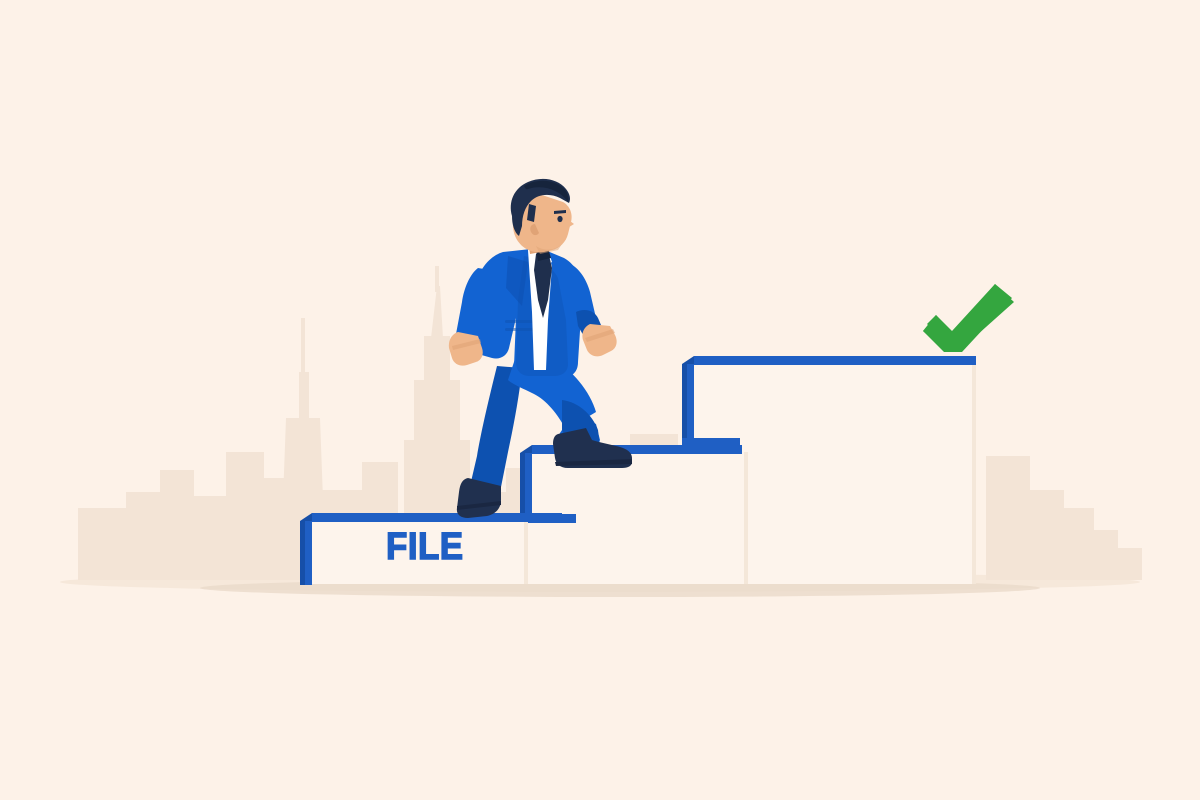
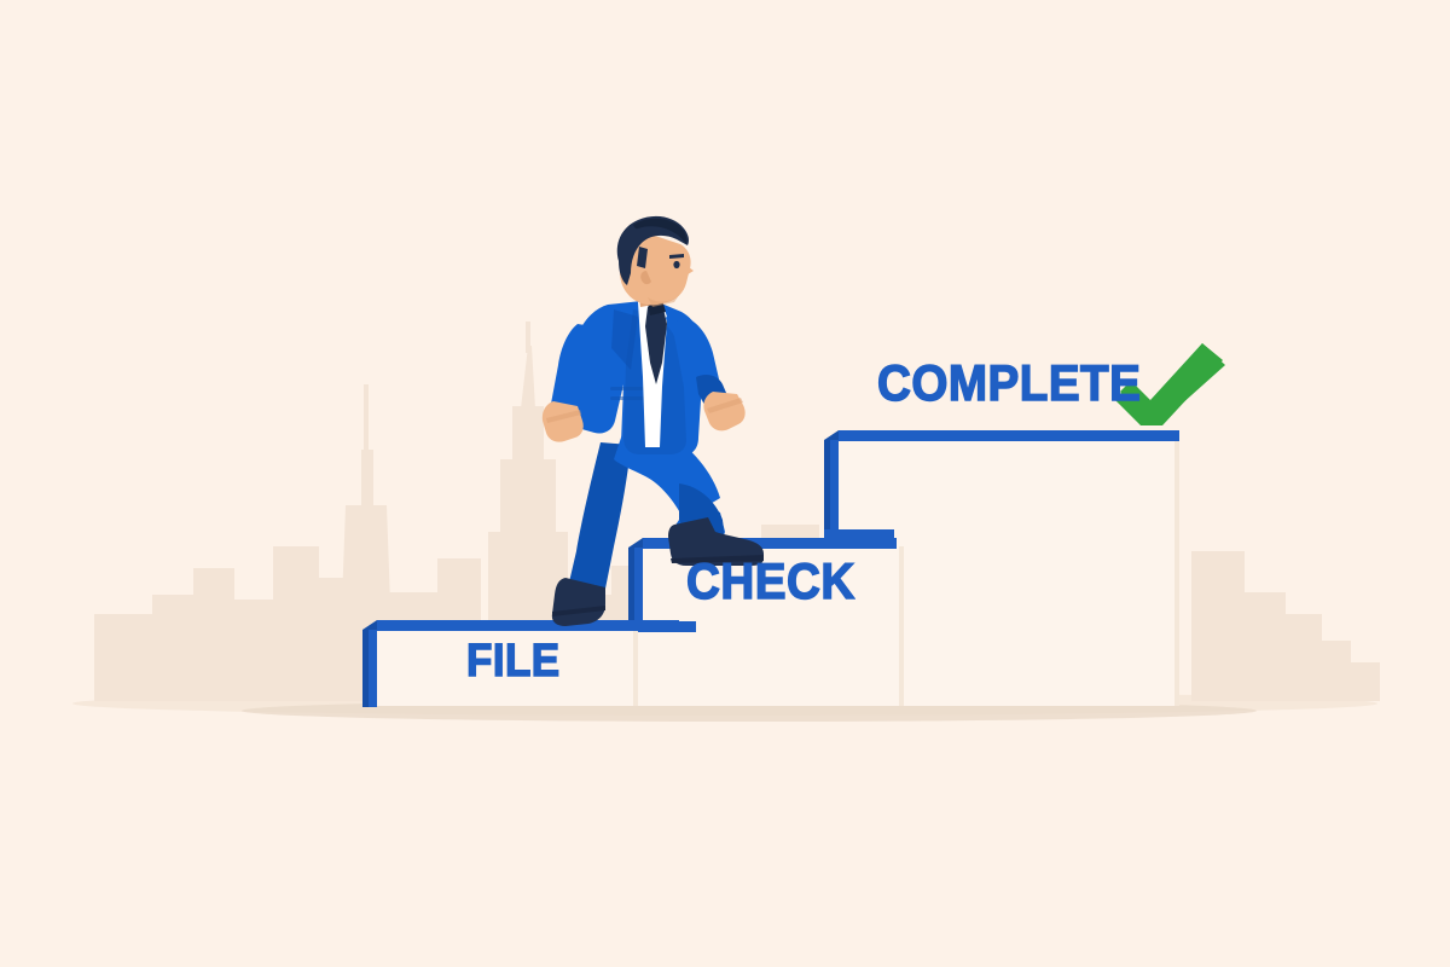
  FILE
+ CHECK
+ COMPLETE
